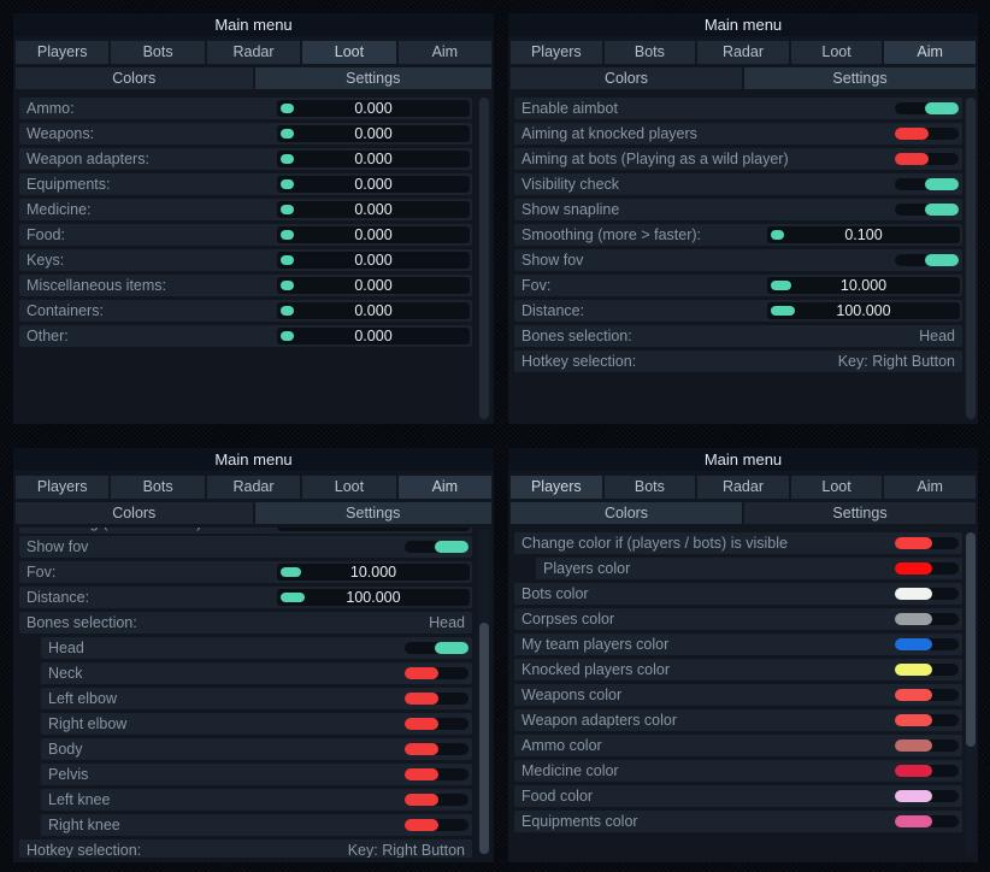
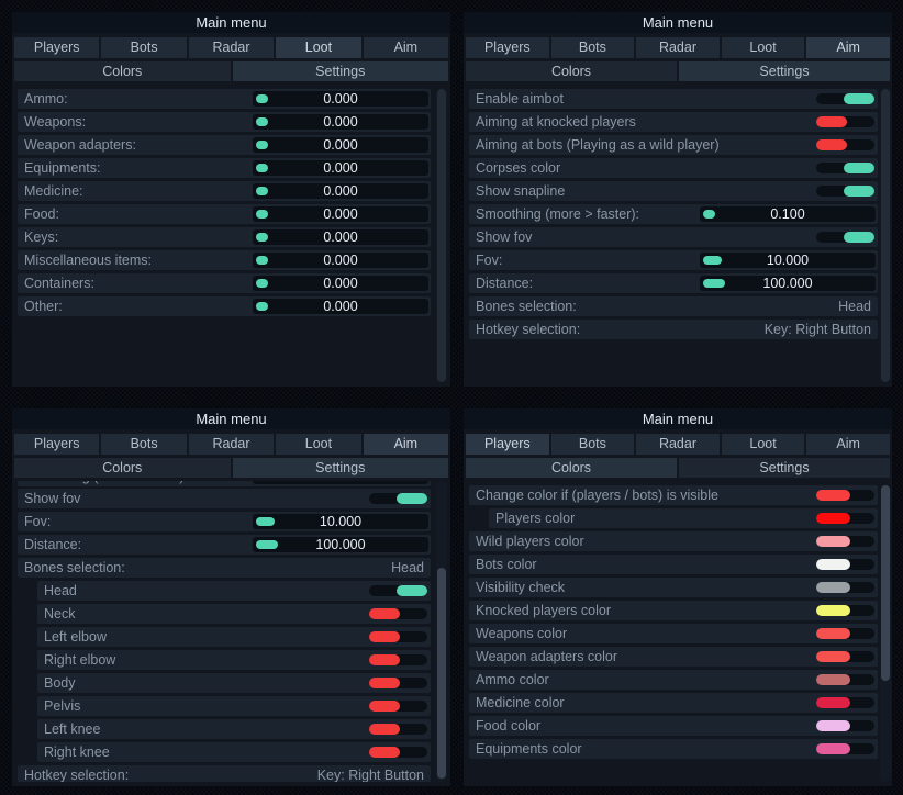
  Main menu
  Players
  Bots
  Radar
  Loot
  Aim
  Colors
  Settings
  Ammo:
  0.000
  Weapons:
  0.000
  Weapon adapters:
  0.000
  Equipments:
  0.000
  Medicine:
  0.000
  Food:
  0.000
  Keys:
  0.000
  Miscellaneous items:
  0.000
  Containers:
  0.000
  Other:
  0.000
  Main menu
  Players
  Bots
  Radar
  Loot
  Aim
  Colors
  Settings
  Enable aimbot
  Aiming at knocked players
  Aiming at bots (Playing as a wild player)
- Visibility check
+ Corpses color
  Show snapline
  Smoothing (more > faster):
  0.100
  Show fov
  Fov:
  10.000
  Distance:
  100.000
  Bones selection:
  Head
  Hotkey selection:
  Key: Right Button
  Main menu
  Players
  Bots
  Radar
  Loot
  Aim
  Colors
  Settings
  Show fov
  Fov:
  10.000
  Distance:
  100.000
  Bones selection:
  Head
  Head
  Neck
  Left elbow
  Right elbow
  Body
  Pelvis
  Left knee
  Right knee
  Hotkey selection:
  Key: Right Button
  Main menu
  Players
  Bots
  Radar
  Loot
  Aim
  Colors
  Settings
  Change color if (players / bots) is visible
  Players color
+ Wild players color
  Bots color
- Corpses color
+ Visibility check
- My team players color
  Knocked players color
  Weapons color
  Weapon adapters color
  Ammo color
  Medicine color
  Food color
  Equipments color
